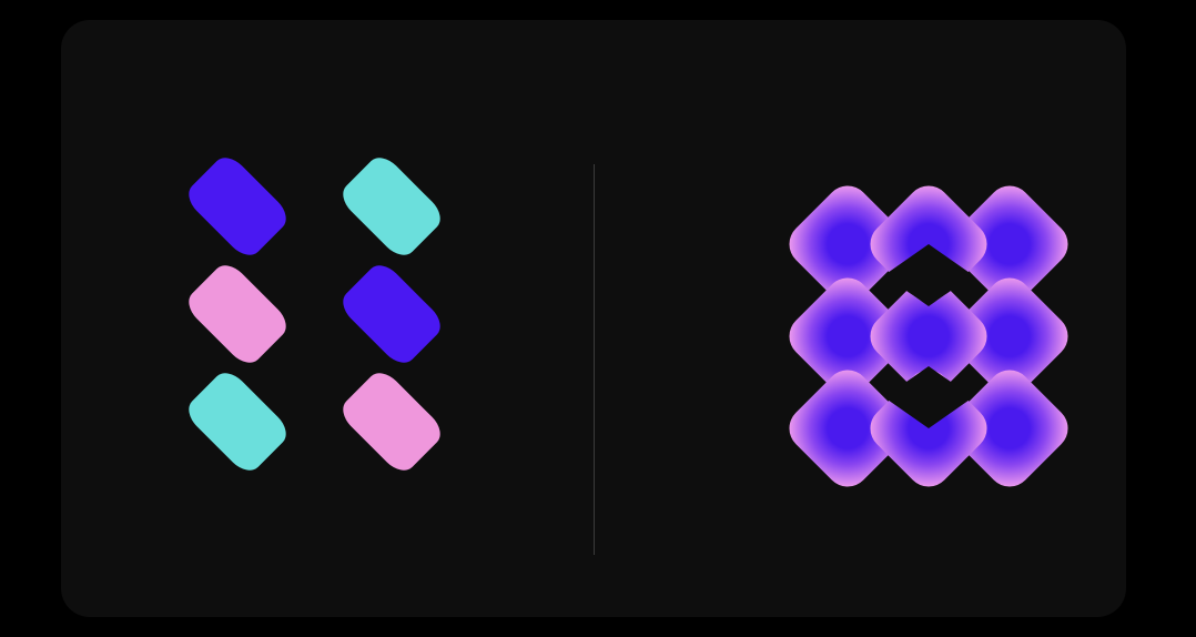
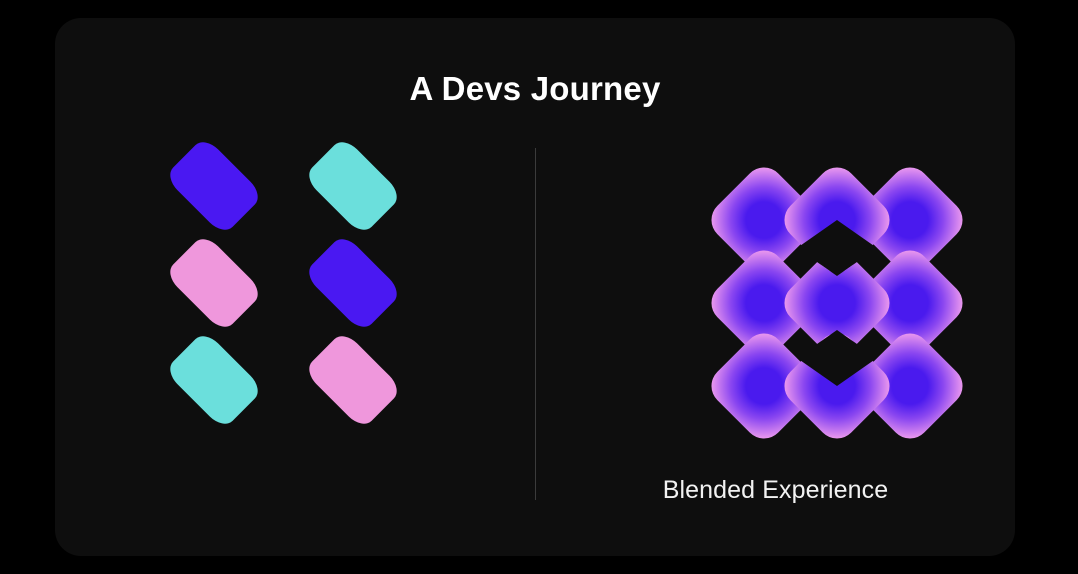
+ A Devs Journey
+ Blended Experience
